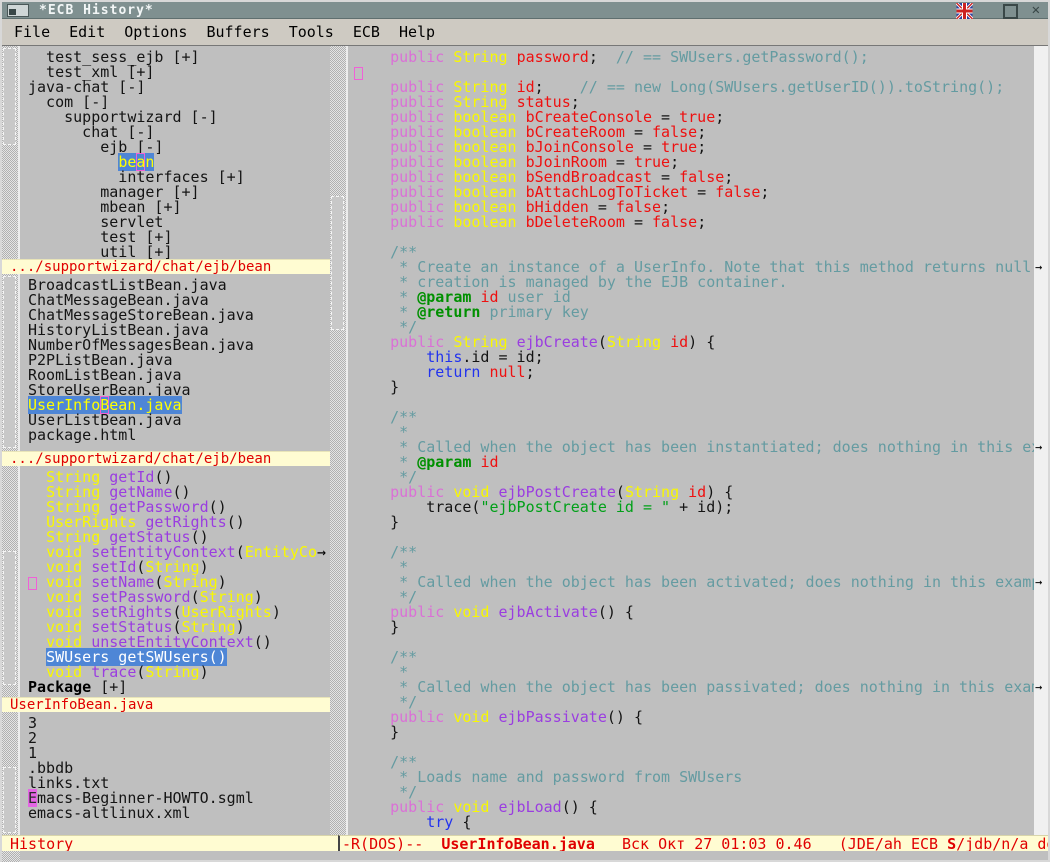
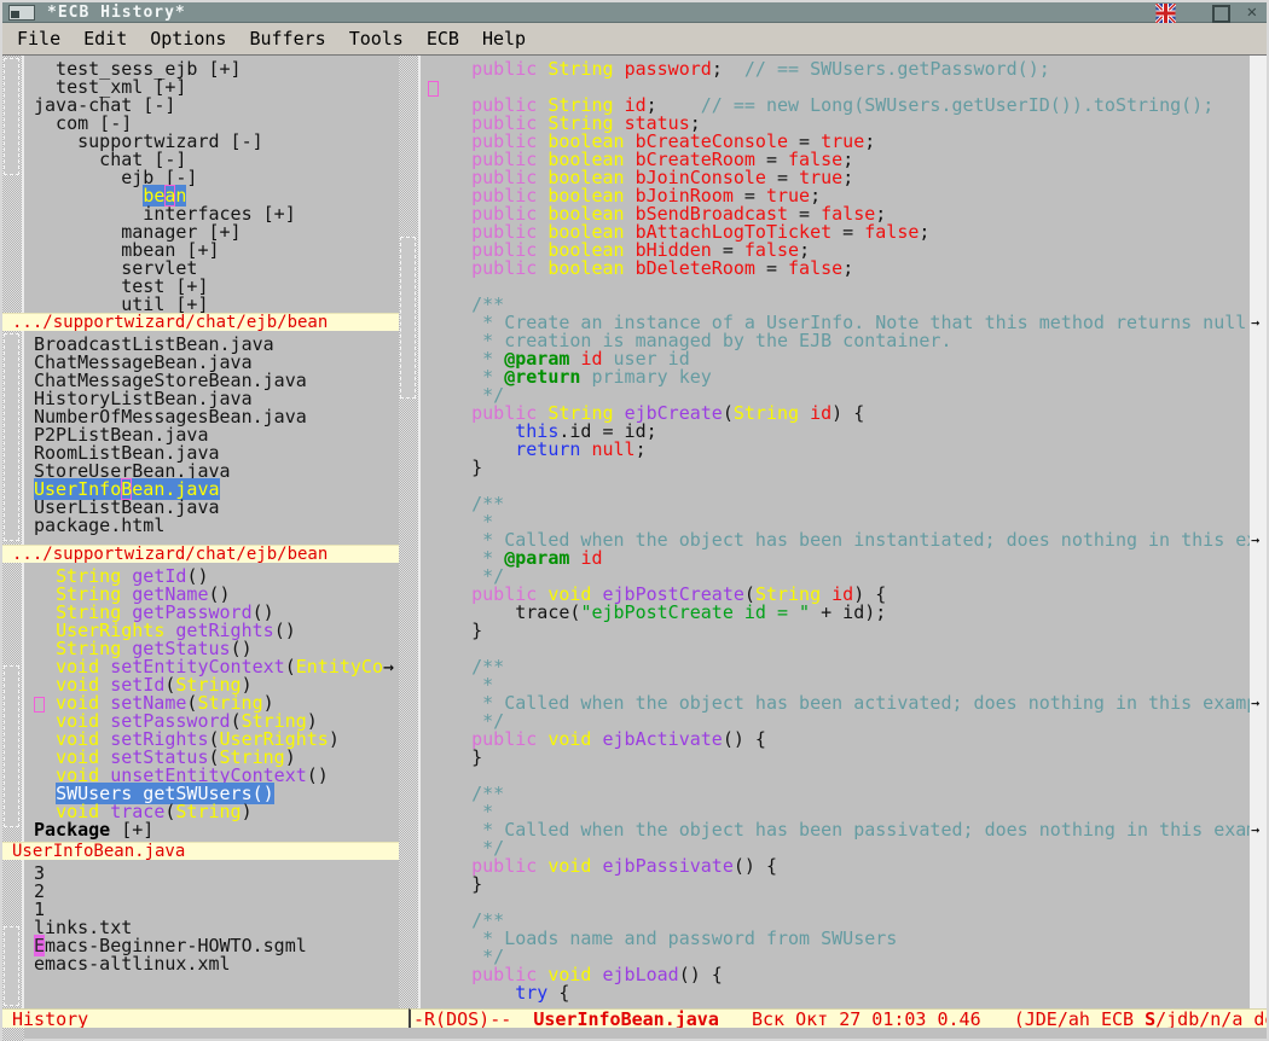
  *ECB History*
  ✕
  File
  Edit
  Options
  Buffers
  Tools
  ECB
  Help
  test_sess_ejb [+]
  test_xml [+]
  java-chat [-]
  com [-]
  supportwizard [-]
  chat [-]
  ejb [-]
  bean
  interfaces [+]
  manager [+]
  mbean [+]
  servlet
  test [+]
  util [+]
  .../supportwizard/chat/ejb/bean
  BroadcastListBean.java
  ChatMessageBean.java
  ChatMessageStoreBean.java
  HistoryListBean.java
  NumberOfMessagesBean.java
  P2PListBean.java
  RoomListBean.java
  StoreUserBean.java
  UserInfoBean.java
  UserListBean.java
  package.html
  .../supportwizard/chat/ejb/bean
  String getId()
  String getName()
  String getPassword()
  UserRights getRights()
  String getStatus()
  void setEntityContext(EntityCo→
  void setId(String)
  void setName(String)
  void setPassword(String)
  void setRights(UserRights)
  void setStatus(String)
  void unsetEntityContext()
  SWUsers getSWUsers()
  void trace(String)
  Package [+]
  UserInfoBean.java
  3
  2
  1
- .bbdb
  links.txt
  Emacs-Beginner-HOWTO.sgml
  emacs-altlinux.xml
  public String password; // == SWUsers.getPassword();
  public String id; // == new Long(SWUsers.getUserID()).toString();
  public String status;
  public boolean bCreateConsole = true;
  public boolean bCreateRoom = false;
  public boolean bJoinConsole = true;
  public boolean bJoinRoom = true;
  public boolean bSendBroadcast = false;
  public boolean bAttachLogToTicket = false;
  public boolean bHidden = false;
  public boolean bDeleteRoom = false;
  /**
  * Create an instance of a UserInfo. Note that this method returns null
  * creation is managed by the EJB container.
  * @param id user id
  * @return primary key
  */
  public String ejbCreate(String id) {
  this.id = id;
  return null;
  }
  /**
  *
  * Called when the object has been instantiated; does nothing in this e
  * @param id
  */
  public void ejbPostCreate(String id) {
  trace("ejbPostCreate id = " + id);
  }
  /**
  *
  * Called when the object has been activated; does nothing in this exam
  */
  public void ejbActivate() {
  }
  /**
  *
  * Called when the object has been passivated; does nothing in this exa
  */
  public void ejbPassivate() {
  }
  /**
  * Loads name and password from SWUsers
  */
  public void ejbLoad() {
  try {
  →
  →
  →
  →
  History
  -R(DOS)-- UserInfoBean.java Вск Окт 27 01:03 0.46 (JDE/ah ECB S/jdb/n/a d
